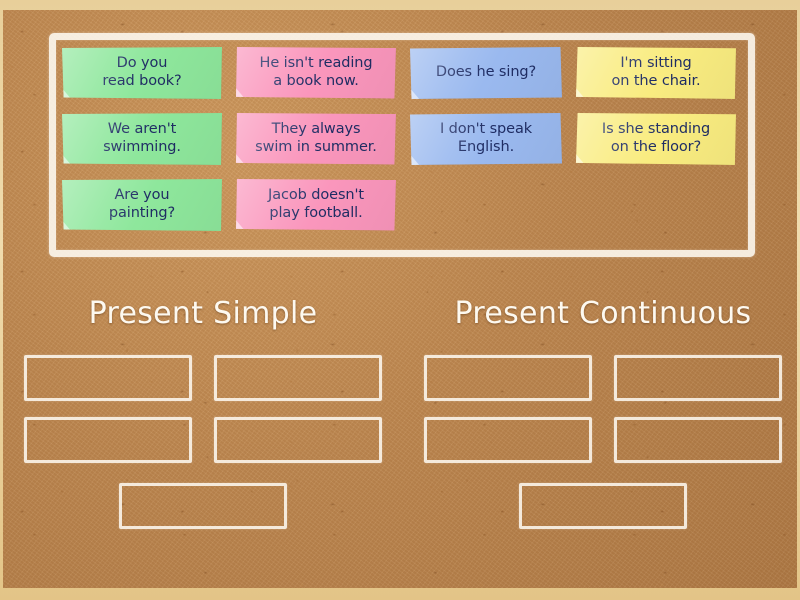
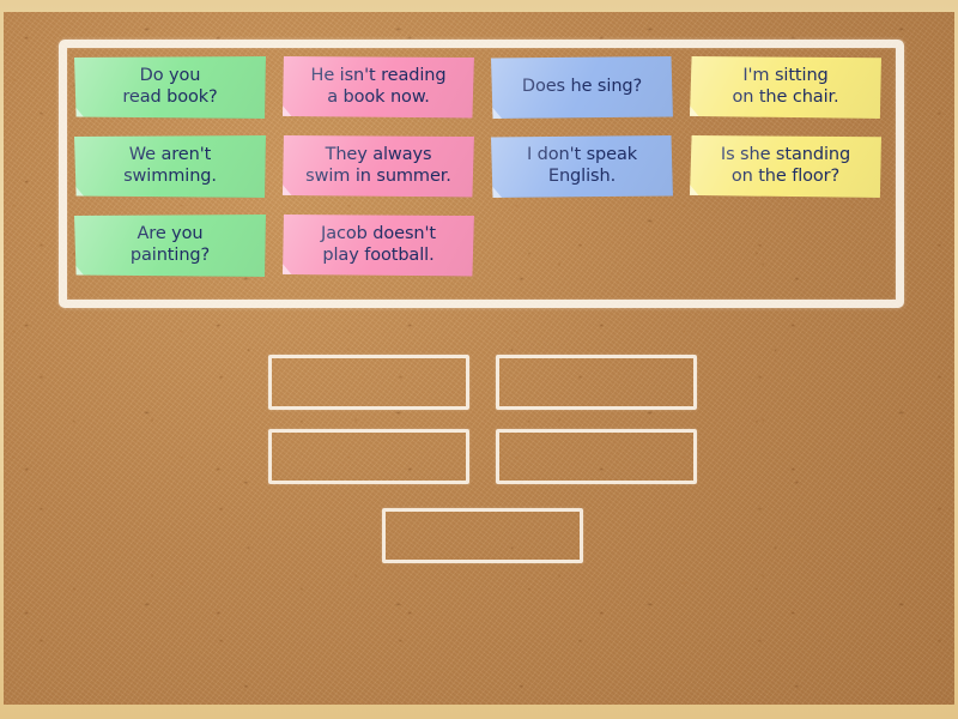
- Present Simple
- Present Continuous
